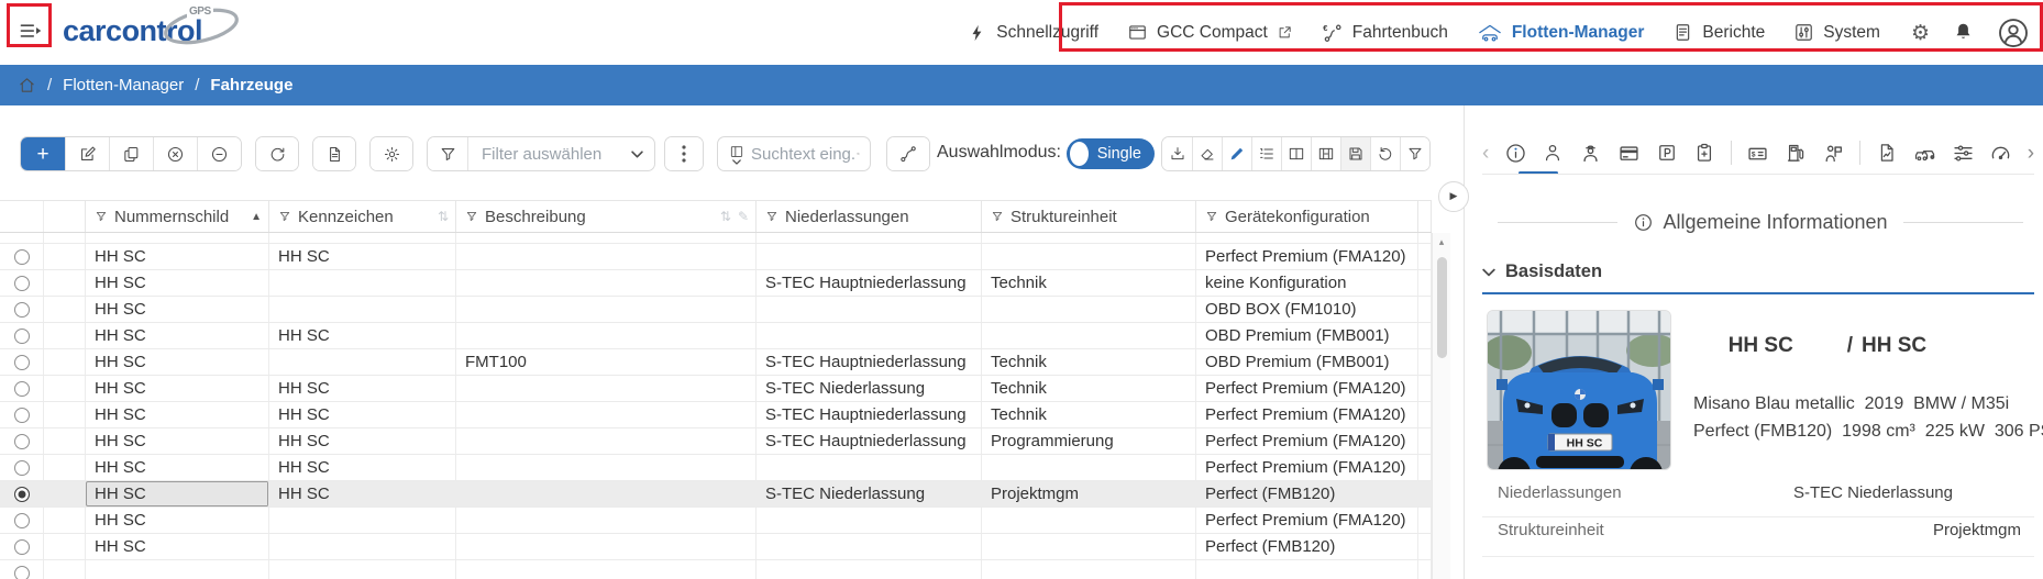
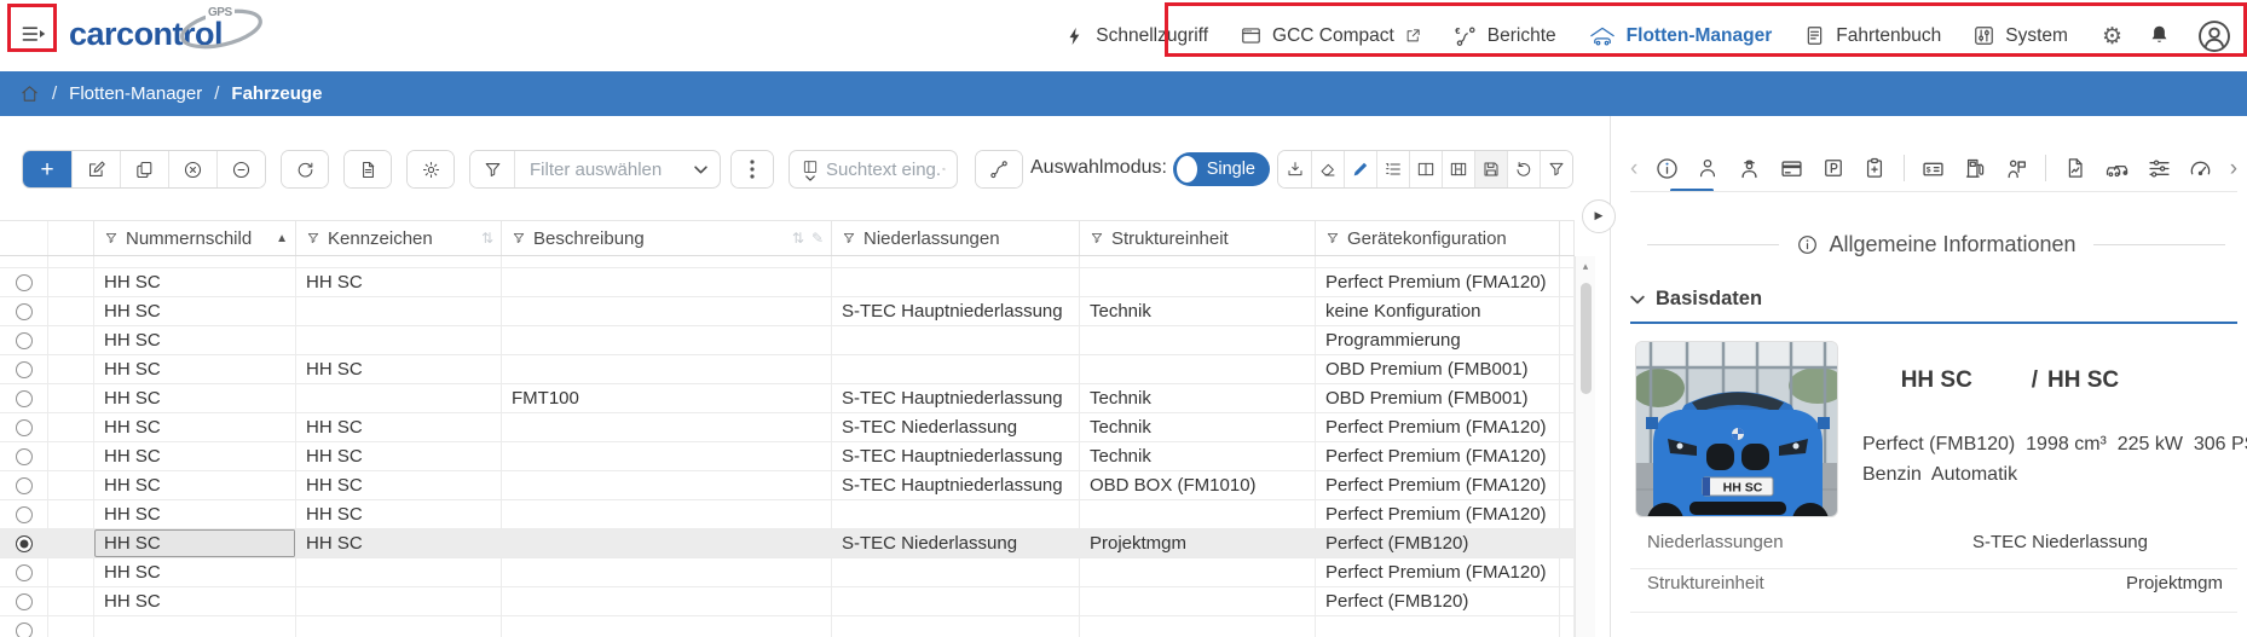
  carcontrol
  GPS
  Schnellzugriff
  GCC Compact
  €
- Fahrtenbuch
+ Berichte
  Flotten-Manager
- Berichte
+ Fahrtenbuch
  System
  ⚙
  /
  Flotten-Manager
  /
  Fahrzeuge
  +
  Filter auswählen
  Suchtext eing.
  Auswahlmodus:
  Single
  Nummernschild
  ▲
  Kennzeichen
  ⇅
  Beschreibung
  ⇅
  ✎
  Niederlassungen
  Struktureinheit
  Gerätekonfiguration
  HH SC
  HH SC
  Perfect Premium (FMA120)
  HH SC
  S-TEC Hauptniederlassung
  Technik
  keine Konfiguration
  HH SC
- OBD BOX (FM1010)
+ Programmierung
  HH SC
  HH SC
  OBD Premium (FMB001)
  HH SC
  FMT100
  S-TEC Hauptniederlassung
  Technik
  OBD Premium (FMB001)
  HH SC
  HH SC
  S-TEC Niederlassung
  Technik
  Perfect Premium (FMA120)
  HH SC
  HH SC
  S-TEC Hauptniederlassung
  Technik
  Perfect Premium (FMA120)
  HH SC
  HH SC
  S-TEC Hauptniederlassung
- Programmierung
+ OBD BOX (FM1010)
  Perfect Premium (FMA120)
  HH SC
  HH SC
  Perfect Premium (FMA120)
  HH SC
  HH SC
  S-TEC Niederlassung
  Projektmgm
  Perfect (FMB120)
  HH SC
  Perfect Premium (FMA120)
  HH SC
  Perfect (FMB120)
  ▴
  ▶
  ‹
  ›
  Allgemeine Informationen
  Basisdaten
  HH SC
  HH SC / HH SC
- Misano Blau metallic 2019 BMW / M35i
  Perfect (FMB120) 1998 cm³ 225 kW 306 P
+ Benzin Automatik
  Niederlassungen
  S-TEC Niederlassung
  Struktureinheit
  Projektmgm
